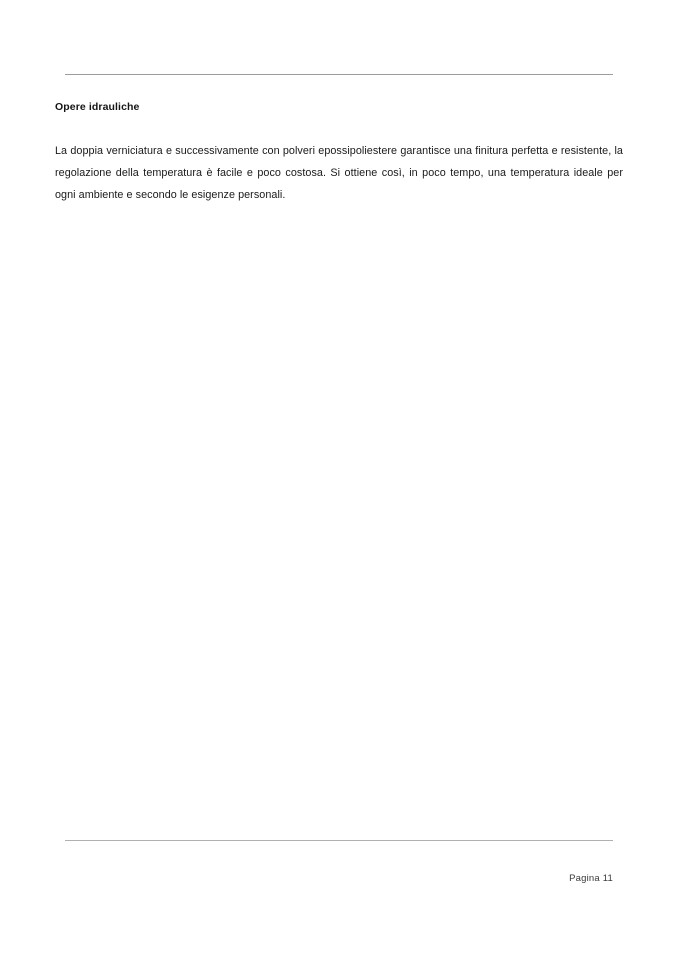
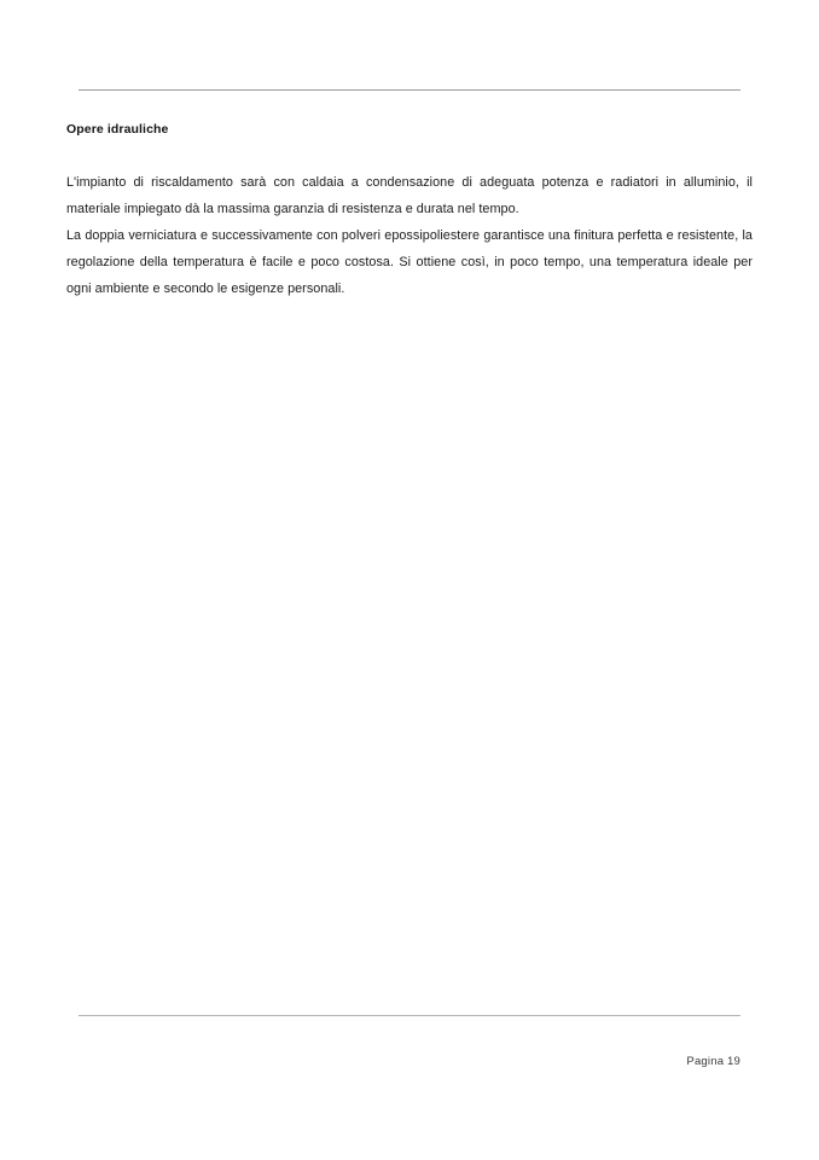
  Opere idrauliche
+ L'impianto di riscaldamento sarà con caldaia a condensazione di adeguata potenza e radiatori in alluminio, il materiale impiegato dà la massima garanzia di resistenza e durata nel tempo.
  La doppia verniciatura e successivamente con polveri epossipoliestere garantisce una finitura perfetta e resistente, la regolazione della temperatura è facile e poco costosa. Si ottiene così, in poco tempo, una temperatura ideale per ogni ambiente e secondo le esigenze personali.
- Pagina 11
+ Pagina 19
